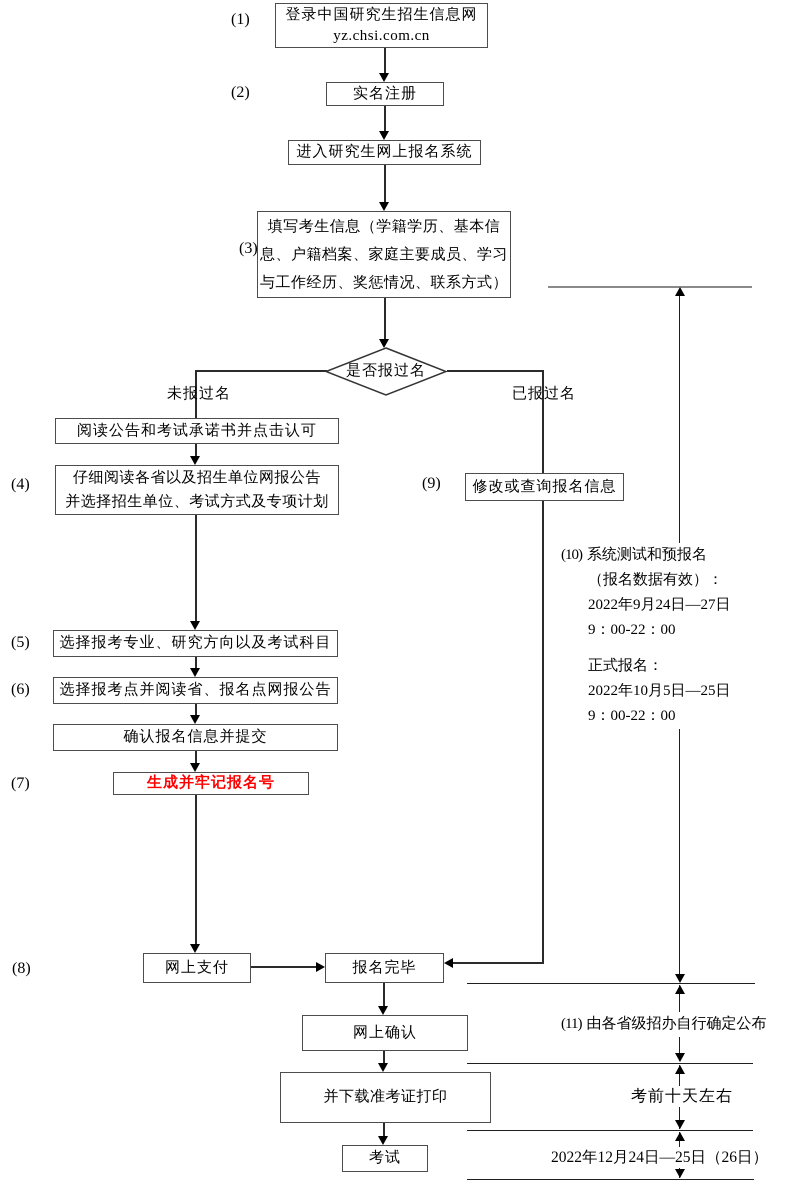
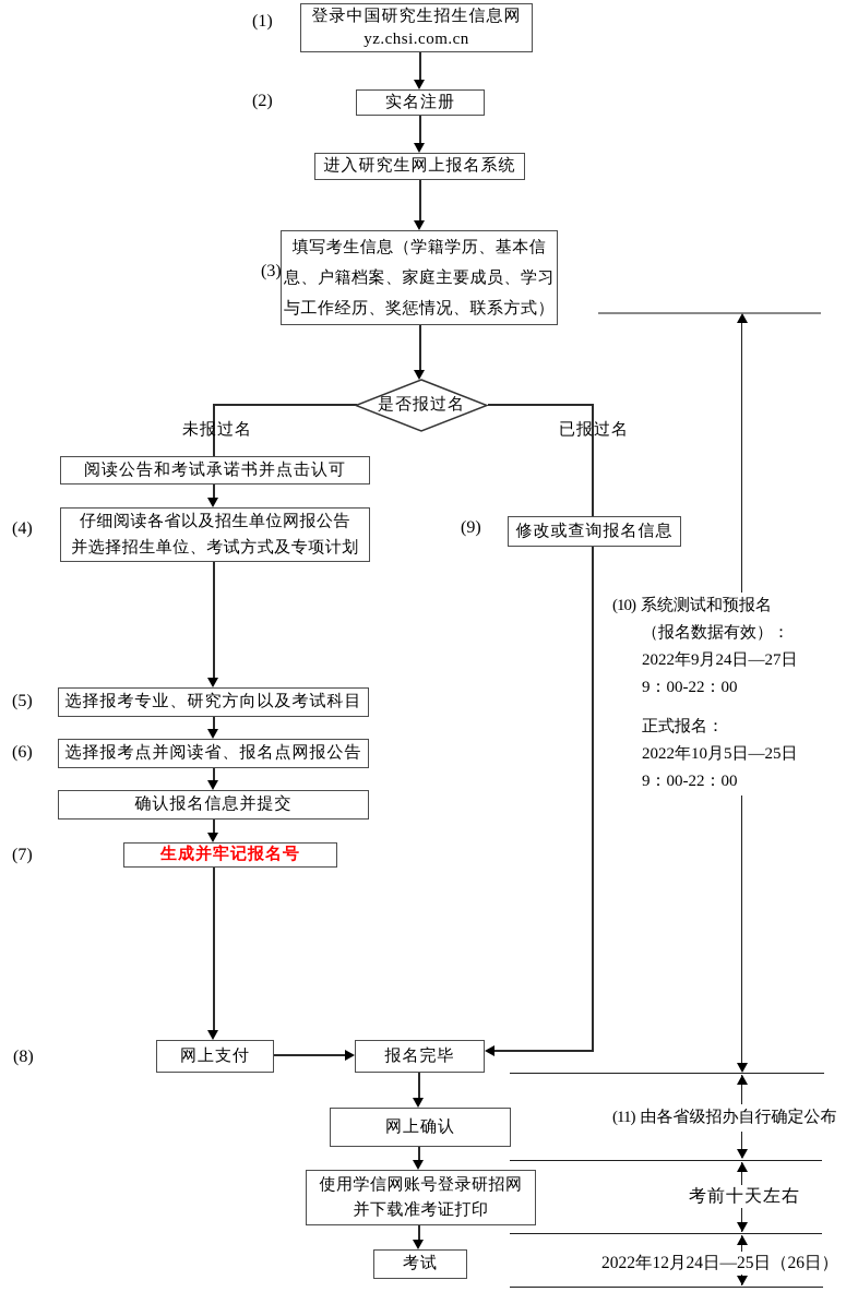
  (1)
  (2)
  (3)
  (4)
  (9)
  (5)
  (6)
  (7)
  (8)
  登录中国研究生招生信息网
  yz.chsi.com.cn
  实名注册
  进入研究生网上报名系统
  填写考生信息（学籍学历、基本信
  息、户籍档案、家庭主要成员、学习
  与工作经历、奖惩情况、联系方式）
  是否报过名
  未报过名
  已报过名
  阅读公告和考试承诺书并点击认可
  仔细阅读各省以及招生单位网报公告
  并选择招生单位、考试方式及专项计划
  修改或查询报名信息
  选择报考专业、研究方向以及考试科目
  选择报考点并阅读省、报名点网报公告
  确认报名信息并提交
  生成并牢记报名号
  网上支付
  报名完毕
  网上确认
+ 使用学信网账号登录研招网
  并下载准考证打印
  考试
  (10)
  系统测试和预报名
  （报名数据有效）：
  2022年9月24日—27日
  9：00-22：00
  正式报名：
  2022年10月5日—25日
  9：00-22：00
  (11)
  由各省级招办自行确定公布
  考前十天左右
  2022年12月24日—25日（26日）
